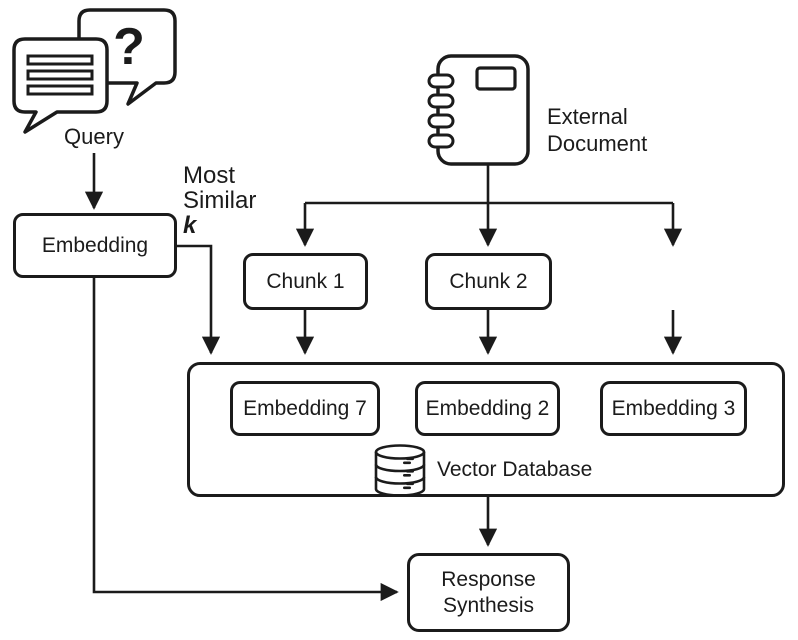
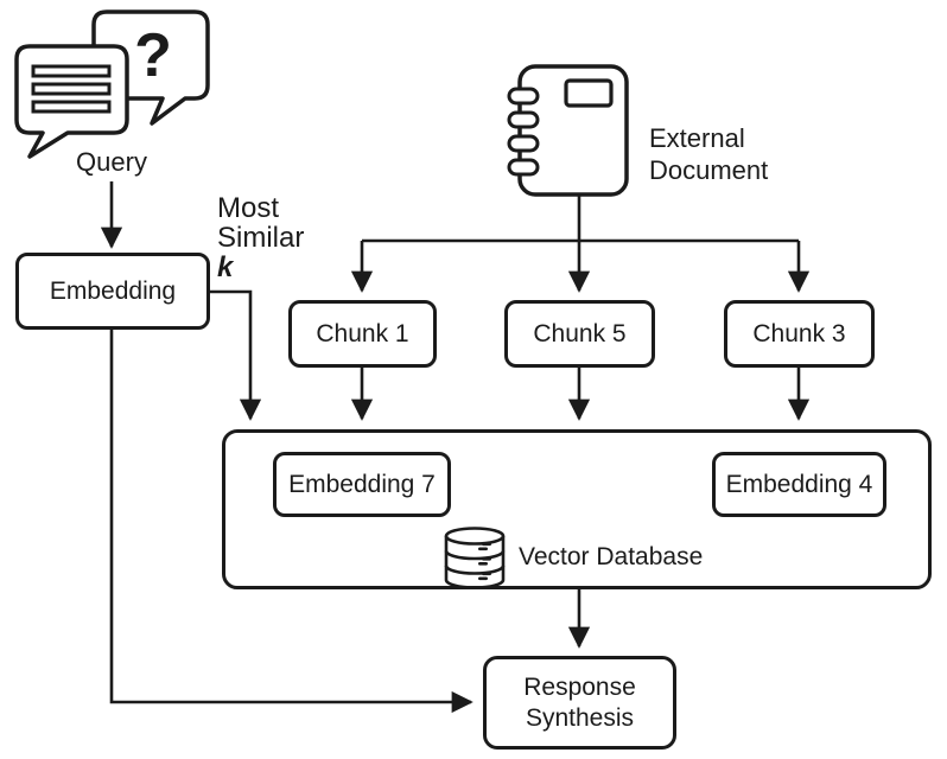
  ?
  Query
  Most
  Similar
  k
  External
  Document
  Vector Database
  Embedding
  Chunk 1
- Chunk 2
+ Chunk 5
+ Chunk 3
  Embedding 7
- Embedding 2
- Embedding 3
+ Embedding 4
  Response
  Synthesis
